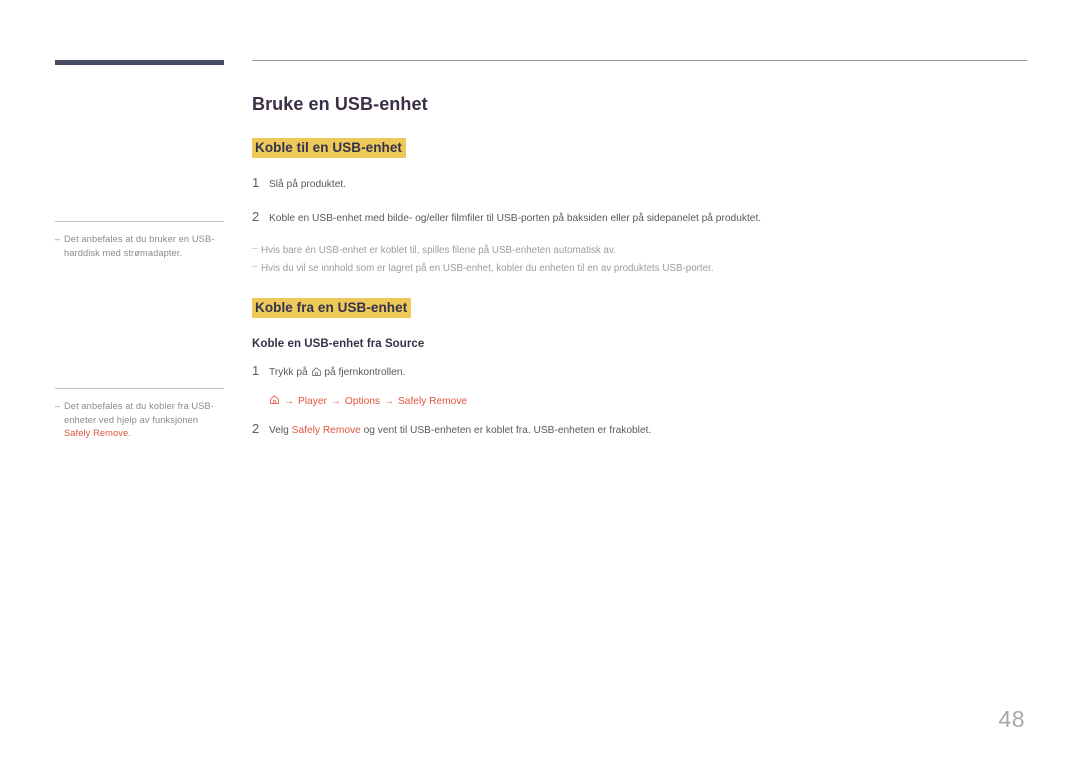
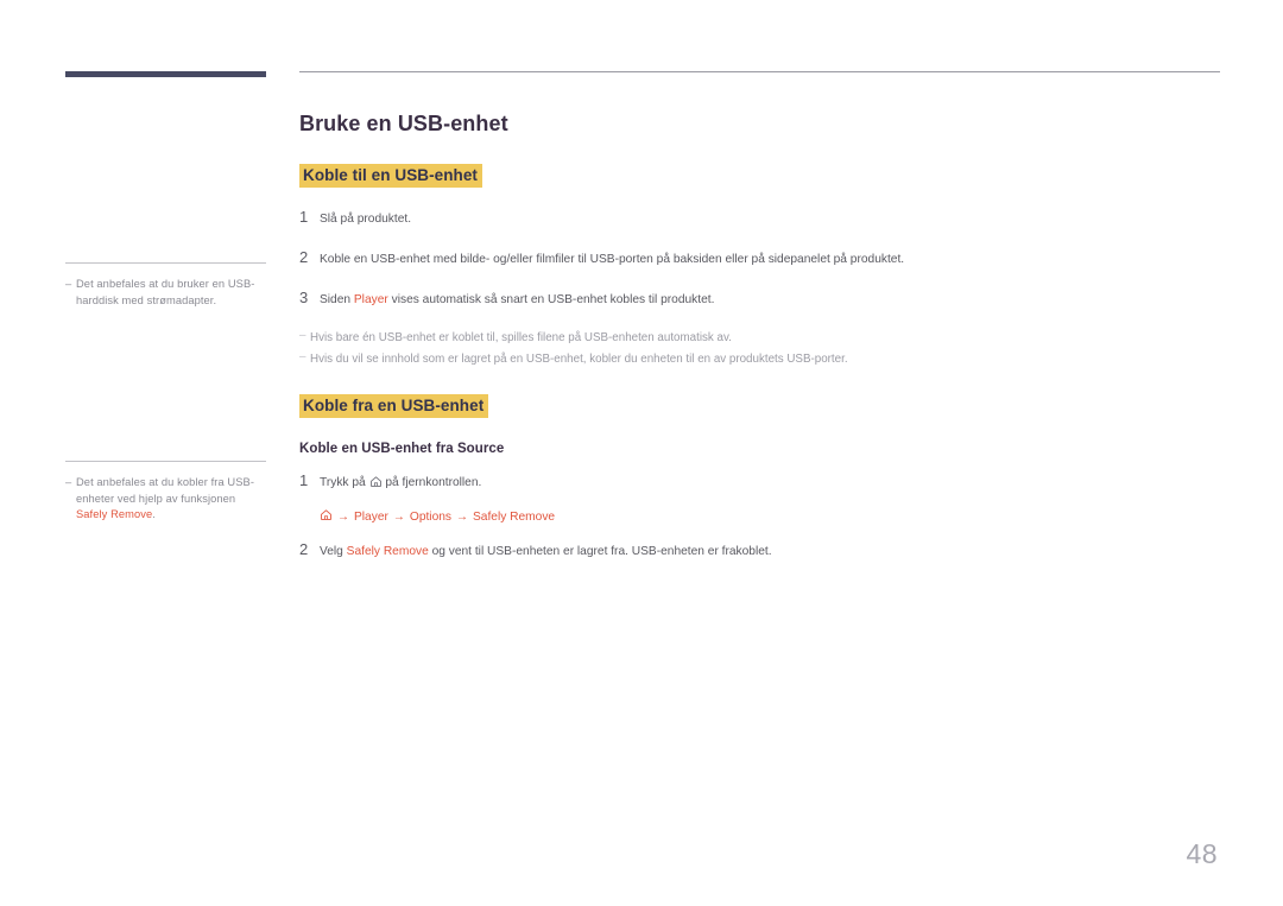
  –
  Det anbefales at du bruker en USB-harddisk med strømadapter.
  –
  Det anbefales at du kobler fra USB-enheter ved hjelp av funksjonen Safely Remove.
  Bruke en USB-enhet
  Koble til en USB-enhet
  1
  Slå på produktet.
  2
  Koble en USB-enhet med bilde- og/eller filmfiler til USB-porten på baksiden eller på sidepanelet på produktet.
+ 3
+ Siden Player vises automatisk så snart en USB-enhet kobles til produktet.
  –
  Hvis bare én USB-enhet er koblet til, spilles filene på USB-enheten automatisk av.
  –
  Hvis du vil se innhold som er lagret på en USB-enhet, kobler du enheten til en av produktets USB-porter.
  Koble fra en USB-enhet
  Koble en USB-enhet fra Source
  1
  Trykk på på fjernkontrollen.
  →
  Player
  →
  Options
  →
  Safely Remove
  2
- Velg Safely Remove og vent til USB-enheten er koblet fra. USB-enheten er frakoblet.
+ Velg Safely Remove og vent til USB-enheten er lagret fra. USB-enheten er frakoblet.
  48
